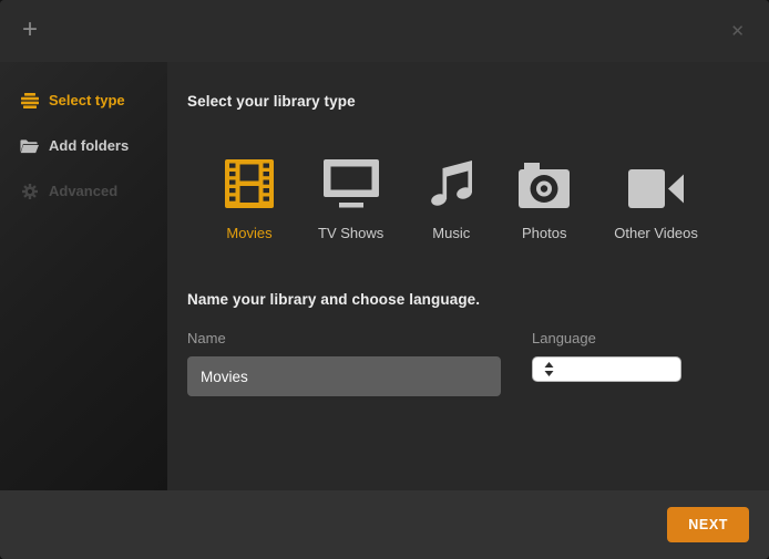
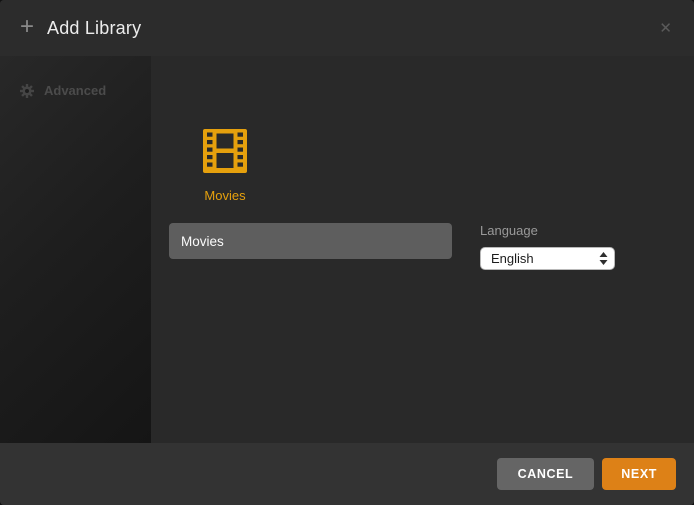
  +
+ Add Library
  ✕
- Select type
- Add folders
  Advanced
- Select your library type
  Movies
- TV Shows
- Music
- Photos
- Other Videos
- Name your library and choose language.
- Name
  Movies
  Language
+ English
+ CANCEL
  NEXT
